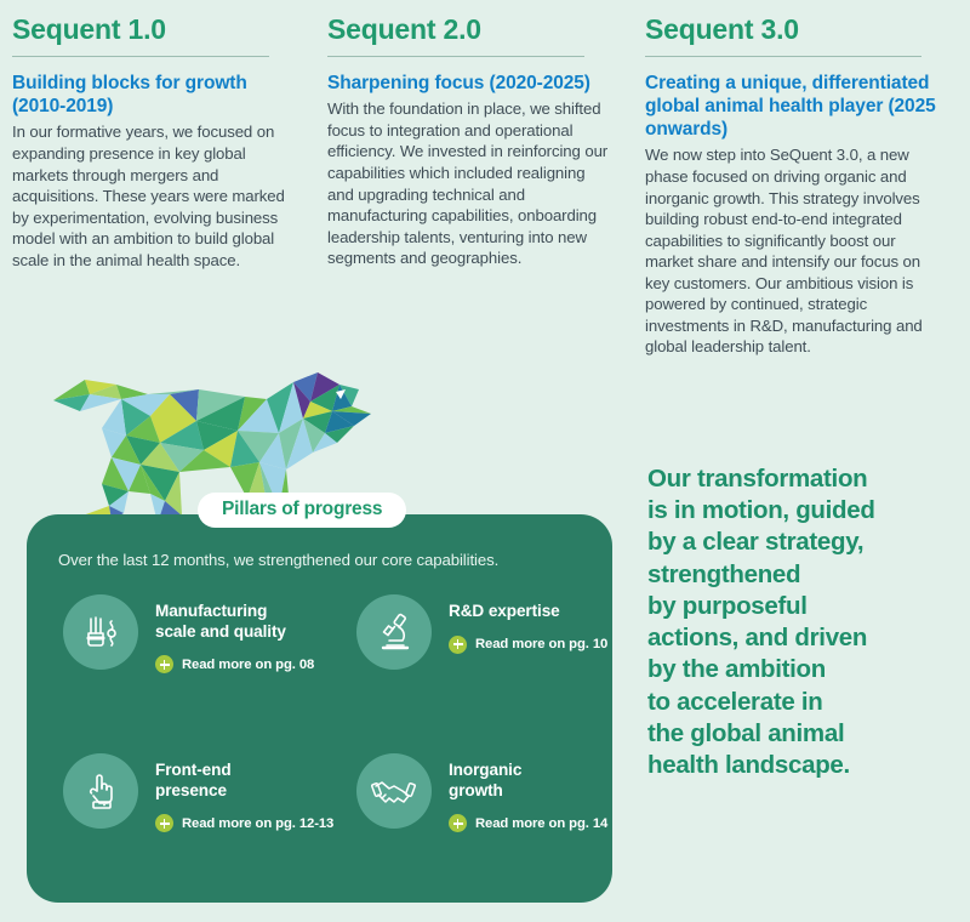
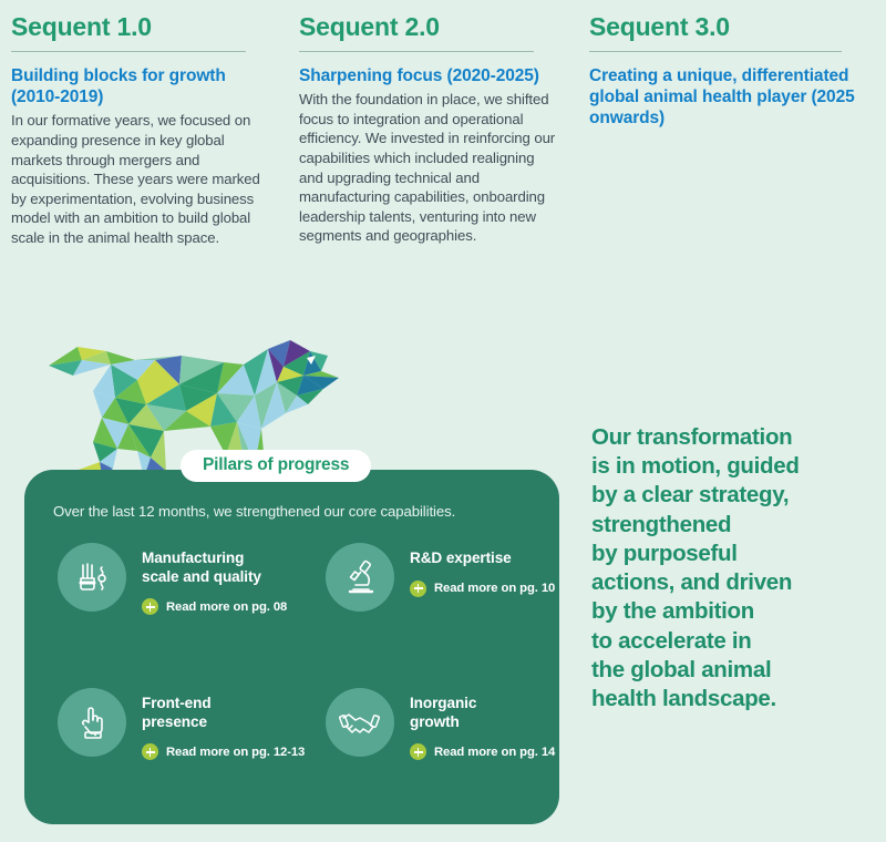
  Sequent 1.0
  Building blocks for growth (2010-2019)
  In our formative years, we focused on expanding presence in key global markets through mergers and acquisitions. These years were marked by experimentation, evolving business model with an ambition to build global scale in the animal health space.
  Sequent 2.0
  Sharpening focus (2020-2025)
  With the foundation in place, we shifted focus to integration and operational efficiency. We invested in reinforcing our capabilities which included realigning and upgrading technical and manufacturing capabilities, onboarding leadership talents, venturing into new segments and geographies.
  Sequent 3.0
  Creating a unique, differentiated global animal health player (2025 onwards)
- We now step into SeQuent 3.0, a new phase focused on driving organic and inorganic growth. This strategy involves building robust end-to-end integrated capabilities to significantly boost our market share and intensify our focus on key customers. Our ambitious vision is powered by continued, strategic investments in R&D, manufacturing and global leadership talent.
  Our transformation
  is in motion, guided
  by a clear strategy,
  strengthened
  by purposeful
  actions, and driven
  by the ambition
  to accelerate in
  the global animal
  health landscape.
  Over the last 12 months, we strengthened our core capabilities.
  Manufacturing
  scale and quality
  Read more on pg. 08
  R&D expertise
  Read more on pg. 10
  Front-end
  presence
  Read more on pg. 12-13
  Inorganic
  growth
  Read more on pg. 14
  Pillars of progress
